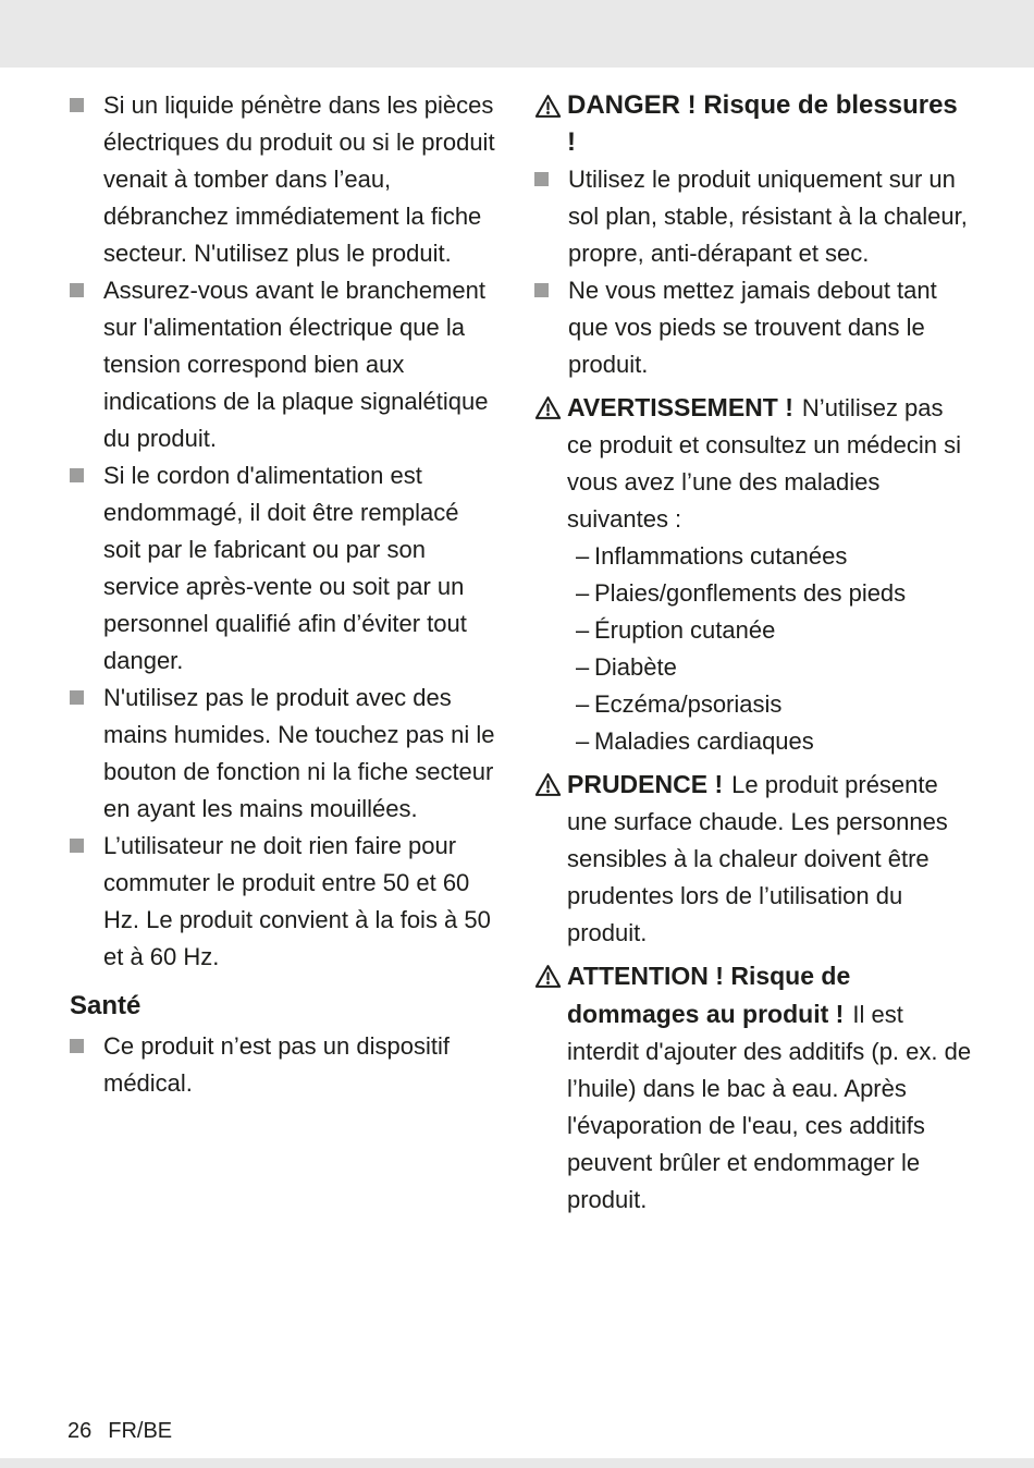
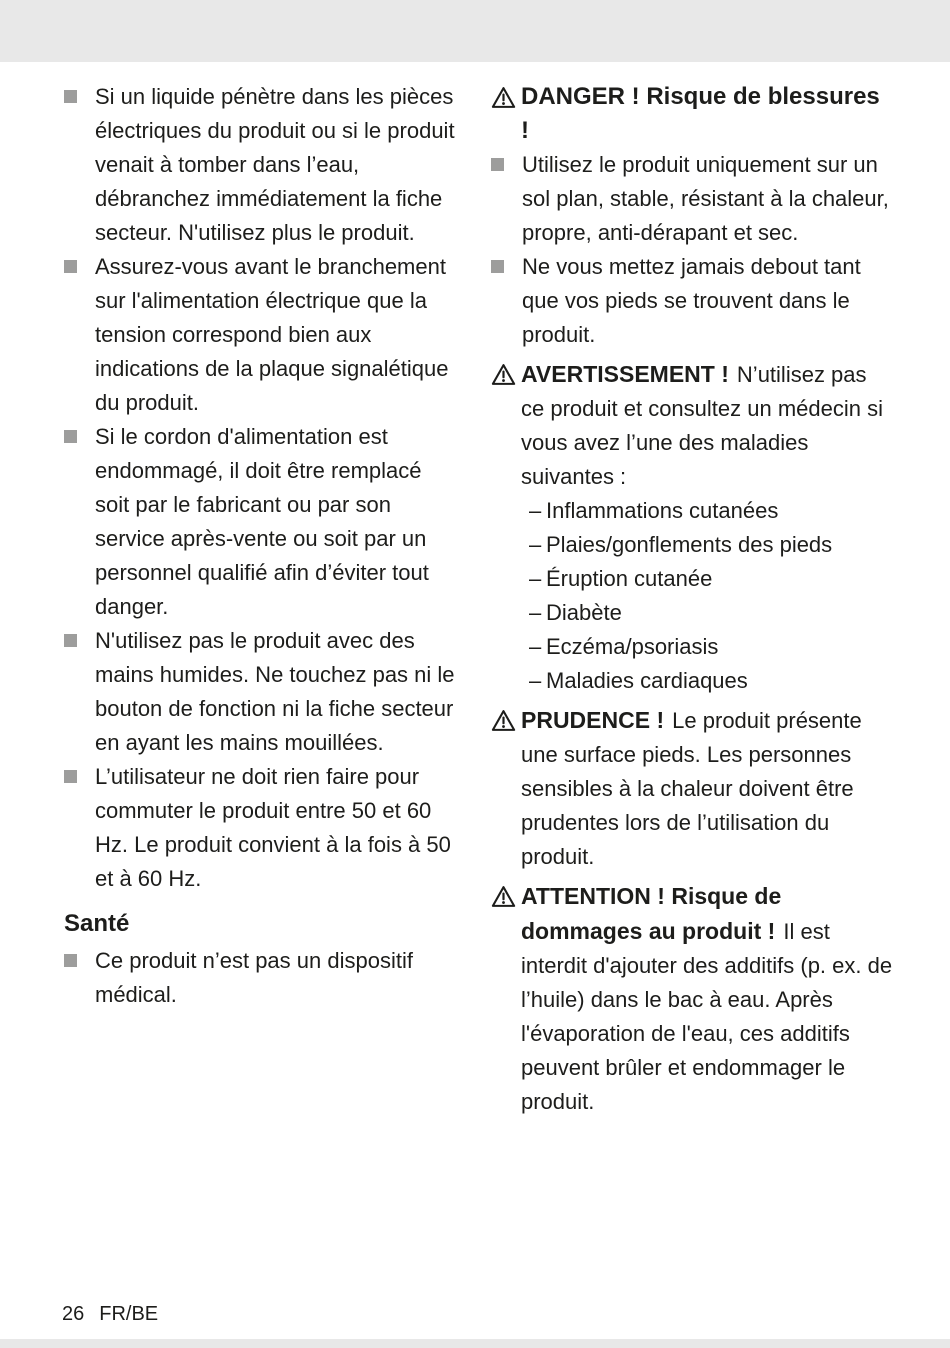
  Si un liquide pénètre dans les pièces électriques du produit ou si le produit venait à tomber dans l’eau, débranchez immédiatement la fiche secteur. N'utilisez plus le produit.
  Assurez-vous avant le branchement sur l'alimentation électrique que la tension correspond bien aux indications de la plaque signalétique du produit.
  Si le cordon d'alimentation est endommagé, il doit être remplacé soit par le fabricant ou par son service après-vente ou soit par un personnel qualifié afin d’éviter tout danger.
  N'utilisez pas le produit avec des mains humides. Ne touchez pas ni le bouton de fonction ni la fiche secteur en ayant les mains mouillées.
  L’utilisateur ne doit rien faire pour commuter le produit entre 50 et 60 Hz. Le produit convient à la fois à 50 et à 60 Hz.
  Santé
  Ce produit n’est pas un dispositif médical.
  DANGER ! Risque de blessures !
  Utilisez le produit uniquement sur un sol plan, stable, résistant à la chaleur, propre, anti-dérapant et sec.
  Ne vous mettez jamais debout tant que vos pieds se trouvent dans le produit.
  AVERTISSEMENT ! N’utilisez pas ce produit et consultez un médecin si vous avez l’une des maladies suivantes :
  –
  Inflammations cutanées
  –
  Plaies/gonflements des pieds
  –
  Éruption cutanée
  –
  Diabète
  –
  Eczéma/psoriasis
  –
  Maladies cardiaques
- PRUDENCE ! Le produit présente une surface chaude. Les personnes sensibles à la chaleur doivent être prudentes lors de l’utilisation du produit.
+ PRUDENCE ! Le produit présente une surface pieds. Les personnes sensibles à la chaleur doivent être prudentes lors de l’utilisation du produit.
  ATTENTION ! Risque de dommages au produit ! Il est interdit d'ajouter des additifs (p. ex. de l’huile) dans le bac à eau. Après l'évaporation de l'eau, ces additifs peuvent brûler et endommager le produit.
  26 FR/BE
